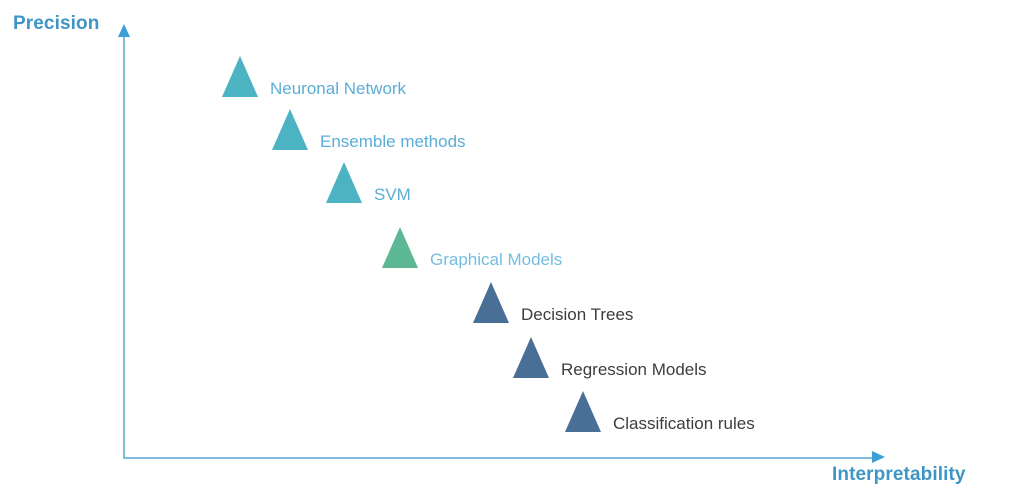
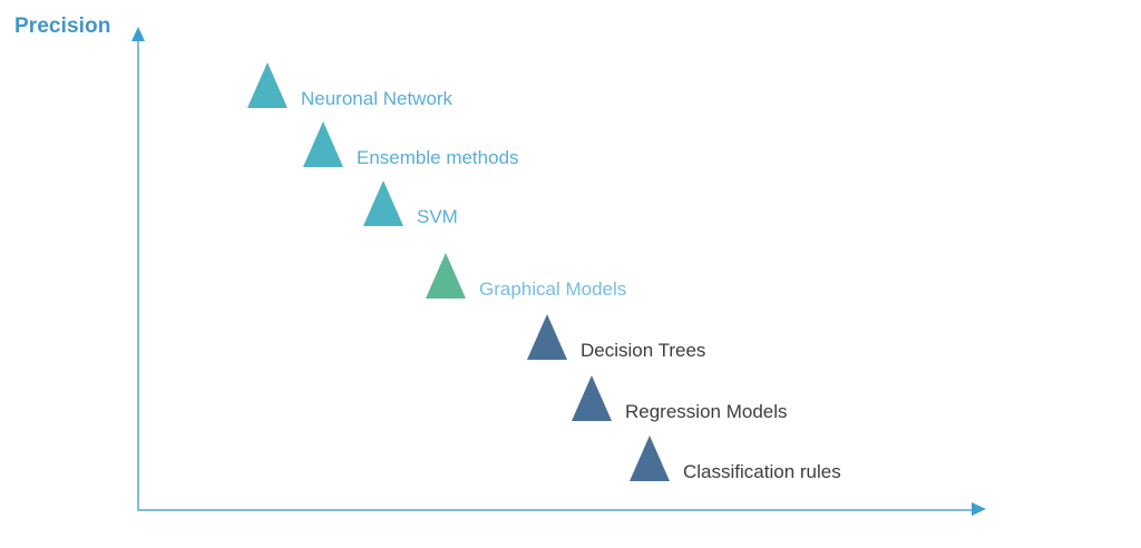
  Precision
- Interpretability
  Neuronal Network
  Ensemble methods
  SVM
  Graphical Models
  Decision Trees
  Regression Models
  Classification rules
